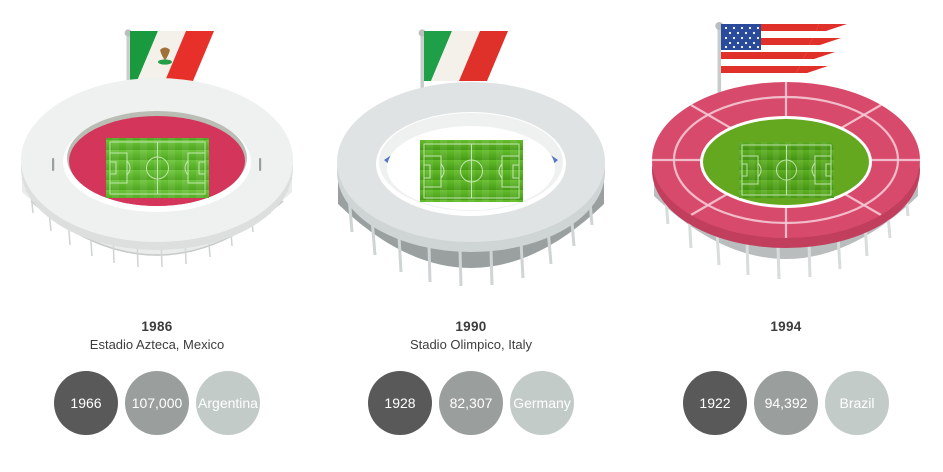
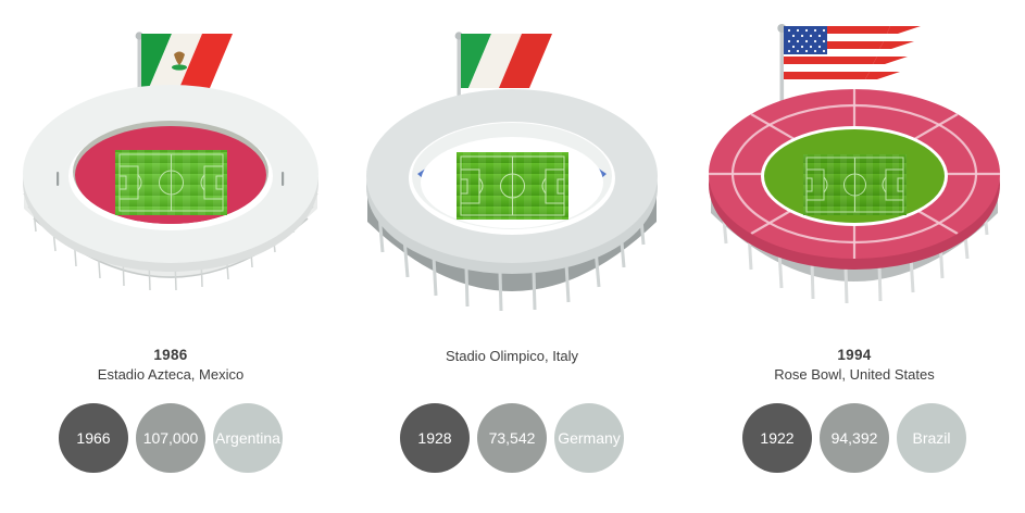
  1986
  Estadio Azteca, Mexico
  1966
  107,000
  Argentina
- 1990
  Stadio Olimpico, Italy
  1928
- 82,307
+ 73,542
  Germany
  1994
+ Rose Bowl, United States
  1922
  94,392
  Brazil
